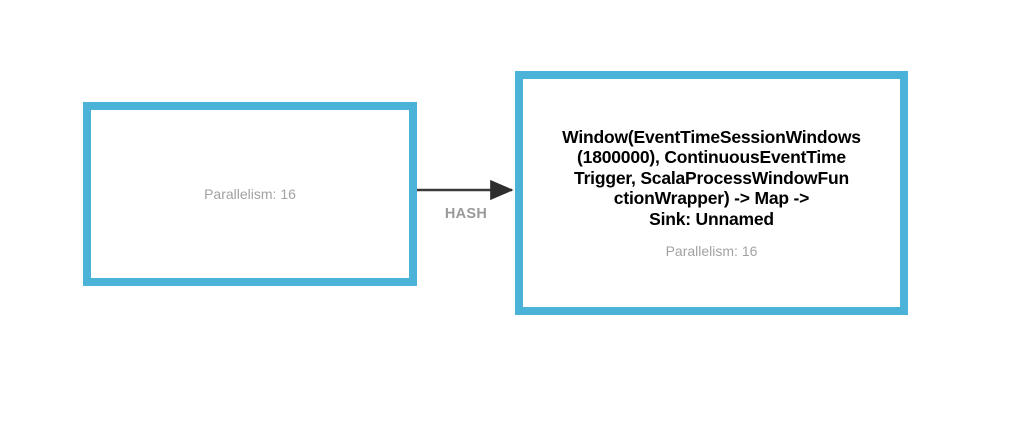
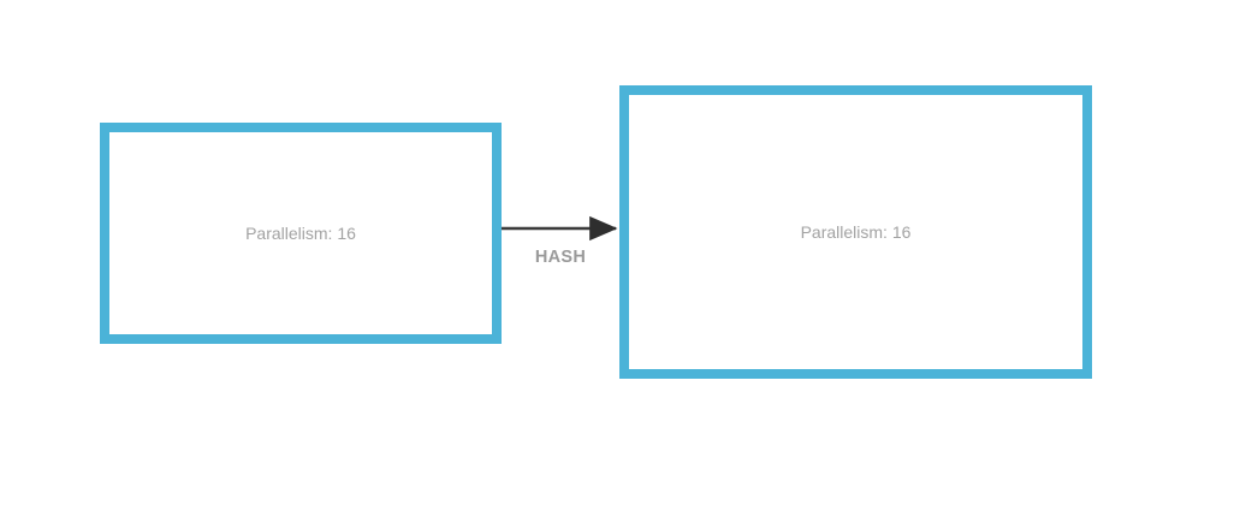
  HASH
  Parallelism: 16
- Window(EventTimeSessionWindows
- (1800000), ContinuousEventTime
- Trigger, ScalaProcessWindowFun
- ctionWrapper) -> Map ->
- Sink: Unnamed
  Parallelism: 16
